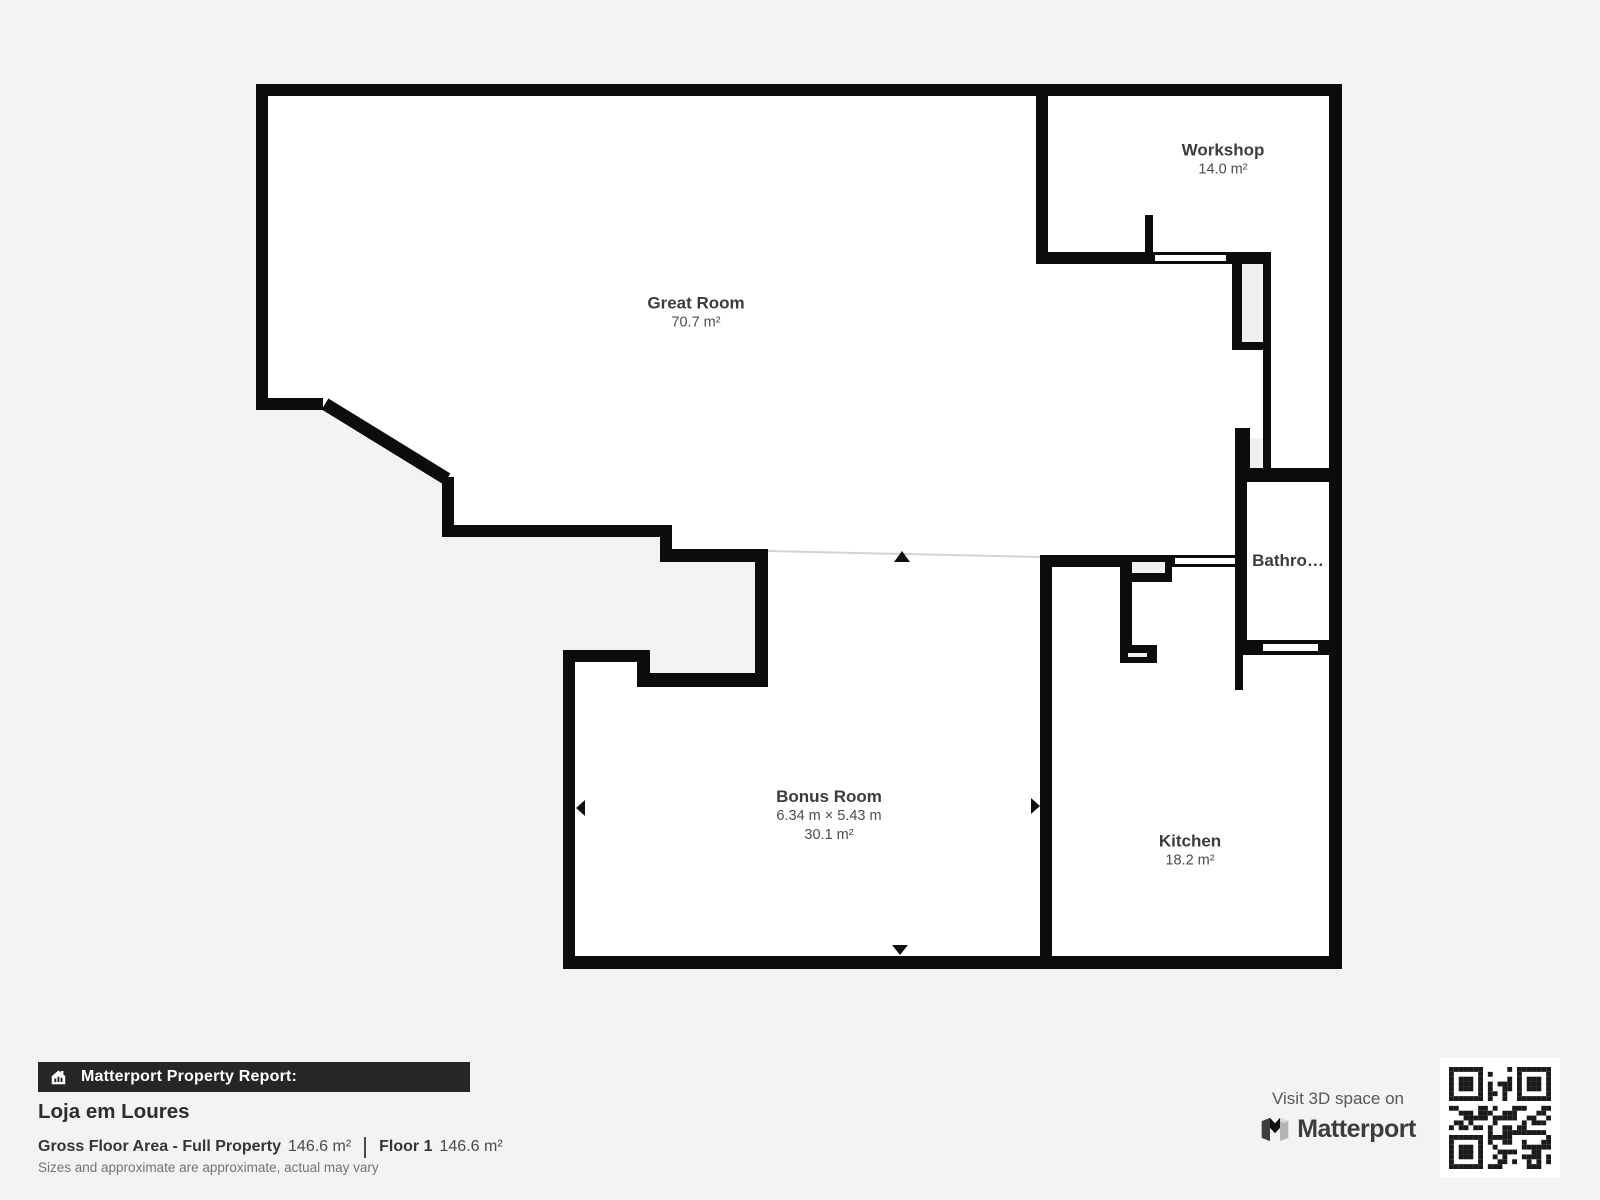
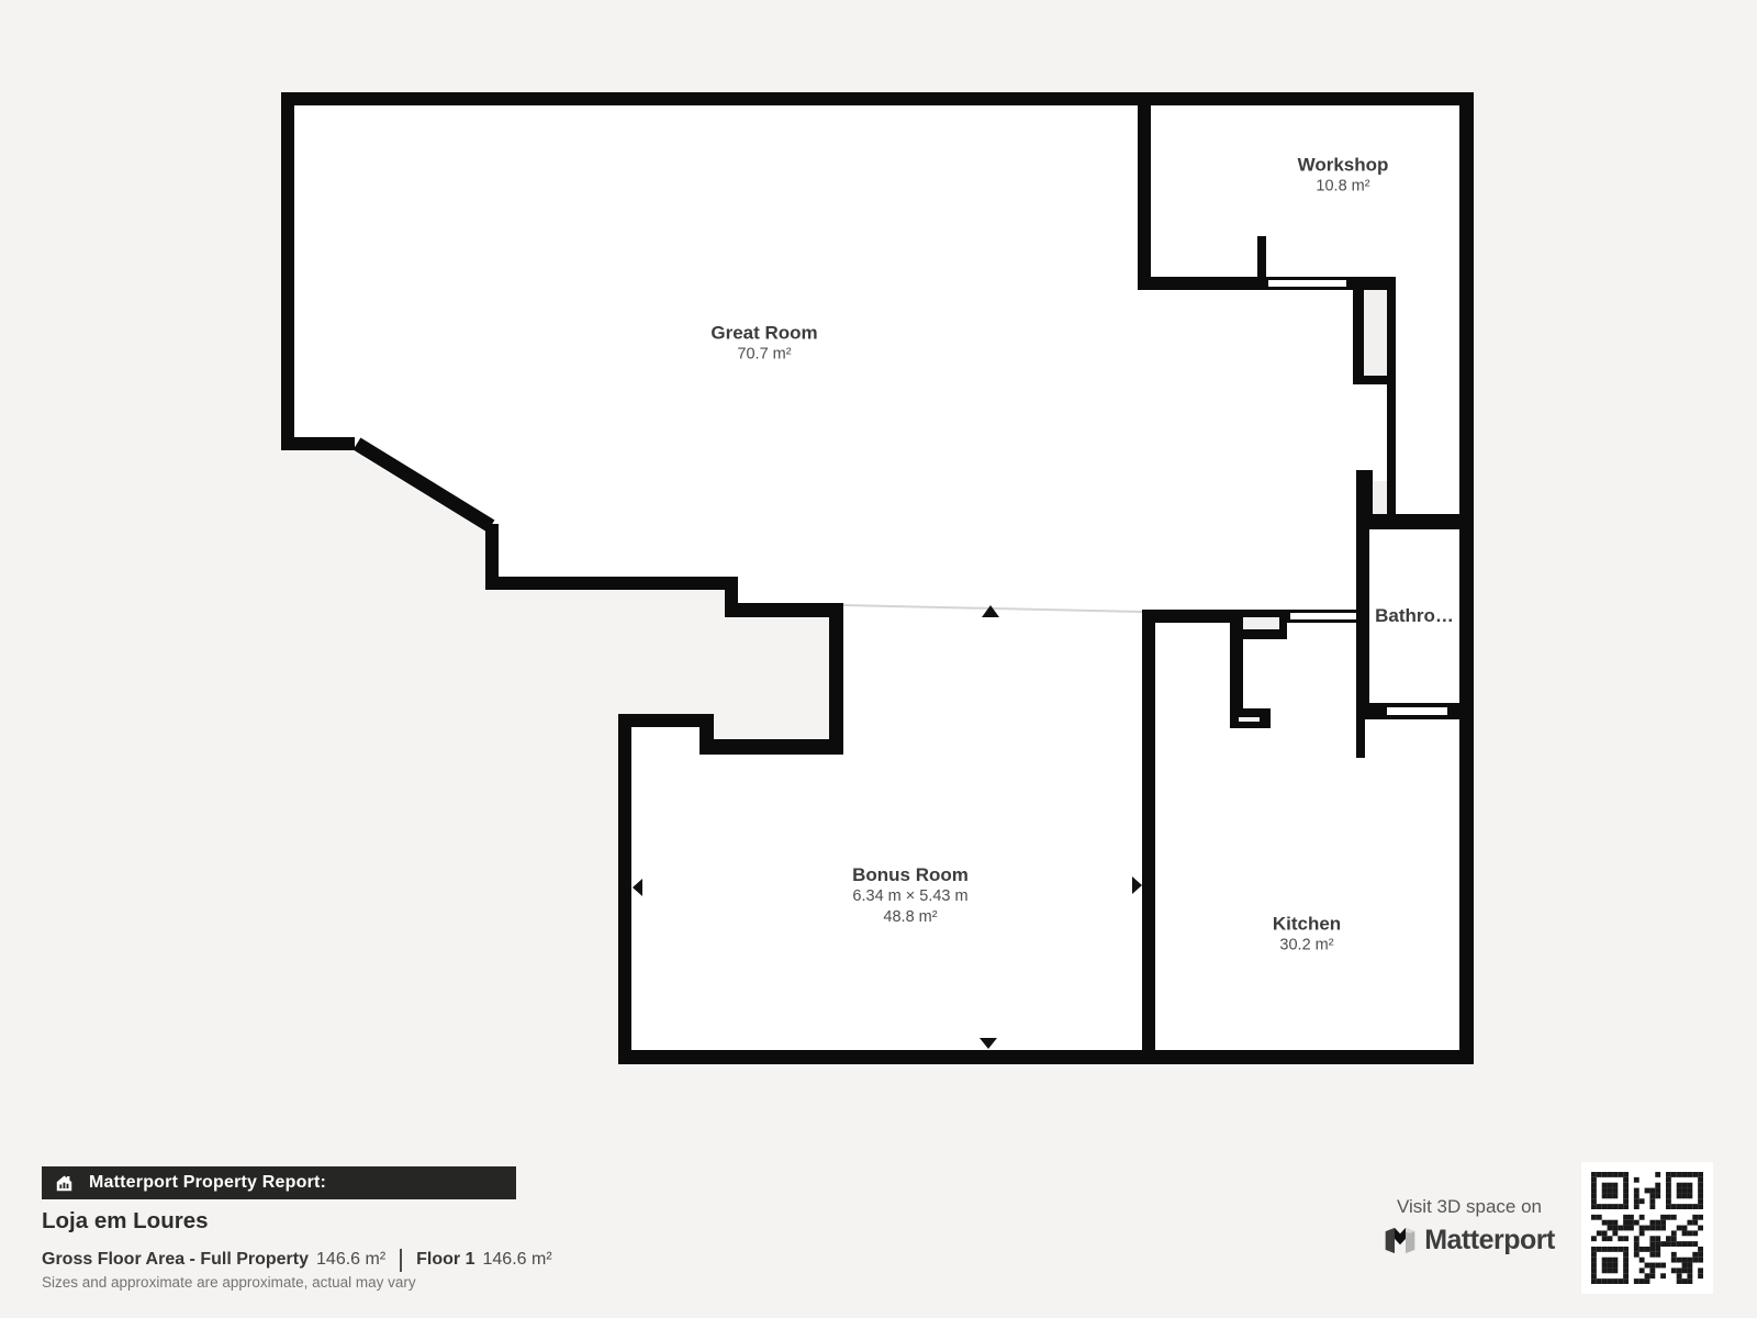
  Great Room
  70.7 m²
  Workshop
- 14.0 m²
+ 10.8 m²
  Bathro…
  Bonus Room
  6.34 m × 5.43 m
- 30.1 m²
+ 48.8 m²
  Kitchen
- 18.2 m²
+ 30.2 m²
  Matterport Property Report:
  Loja em Loures
  Gross Floor Area - Full Property
  146.6 m²
  Floor 1
  146.6 m²
  Sizes and approximate are approximate, actual may vary
  Visit 3D space on
  Matterport
